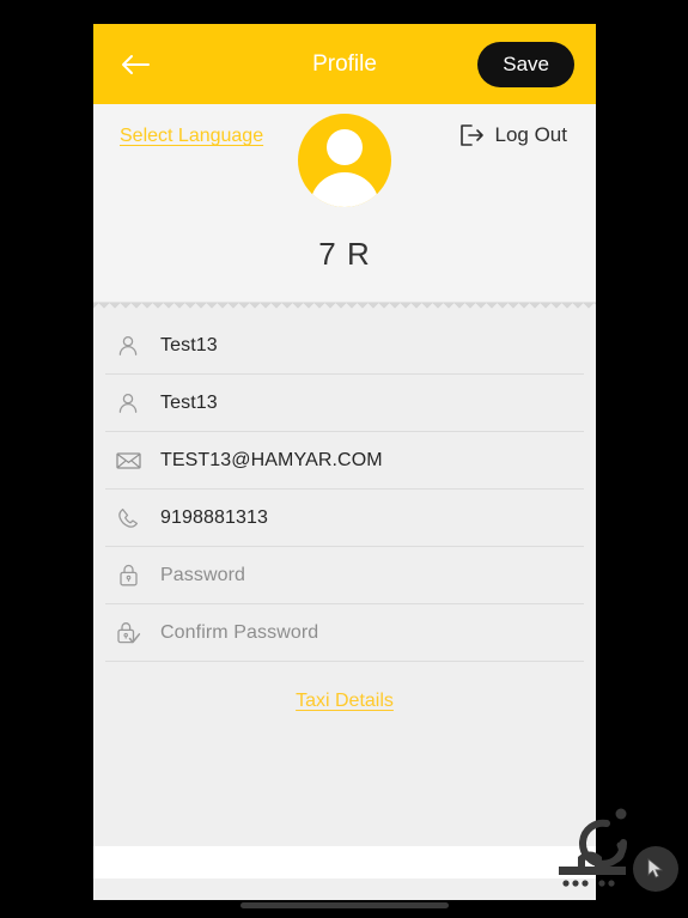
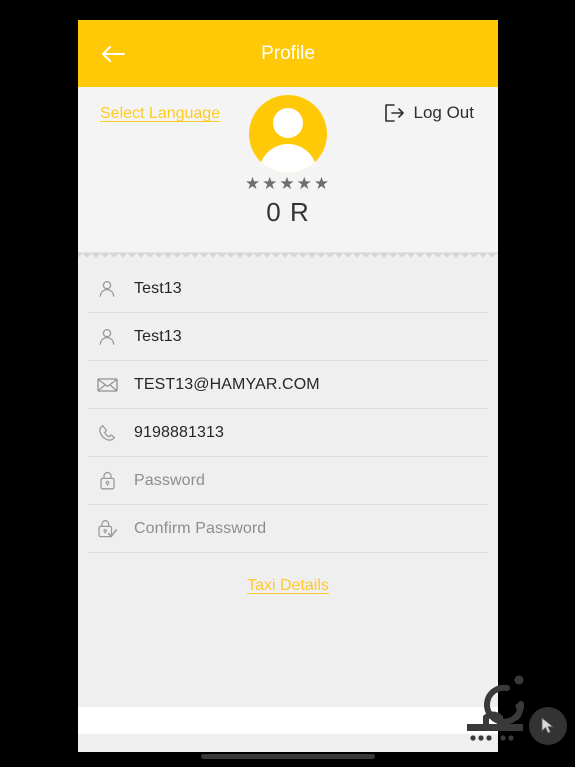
  Profile
- Save
  Select Language
  Log Out
+ ★★★★★
- 7 R
+ 0 R
  Test13
  Test13
  TEST13@HAMYAR.COM
  9198881313
  Password
  Confirm Password
  Taxi Details
